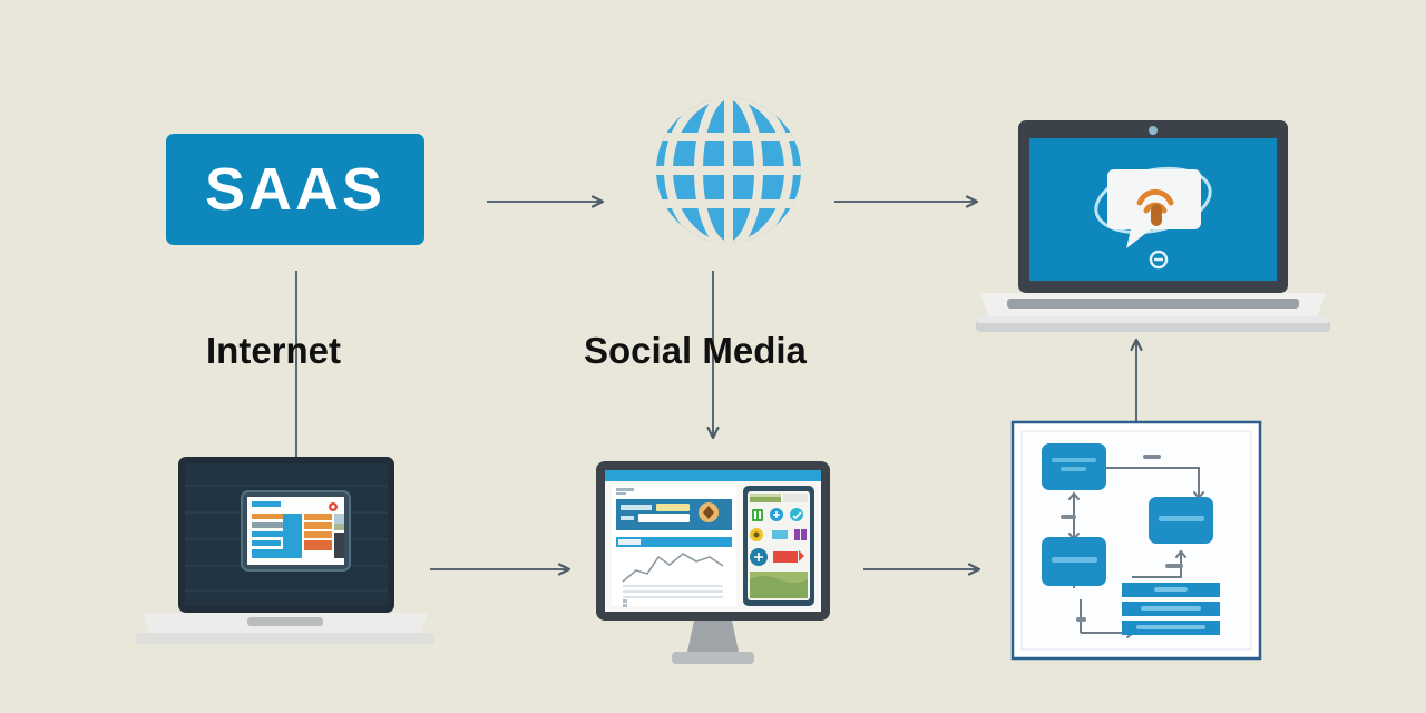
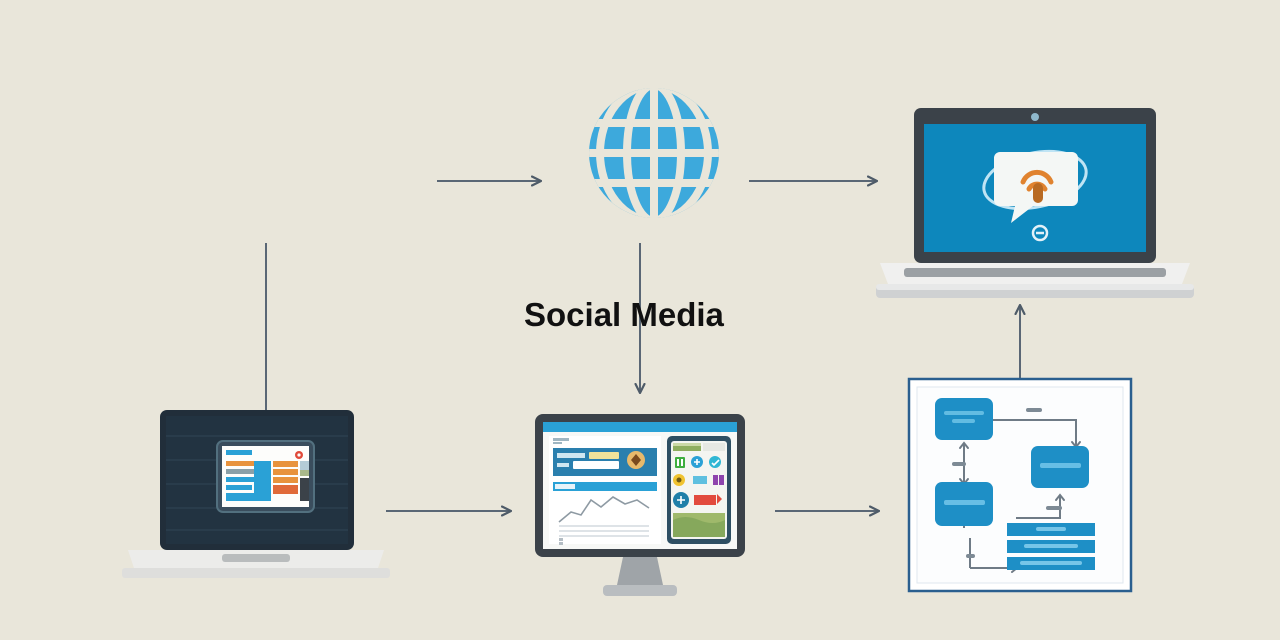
- SAAS
- Internet
  Social Media
